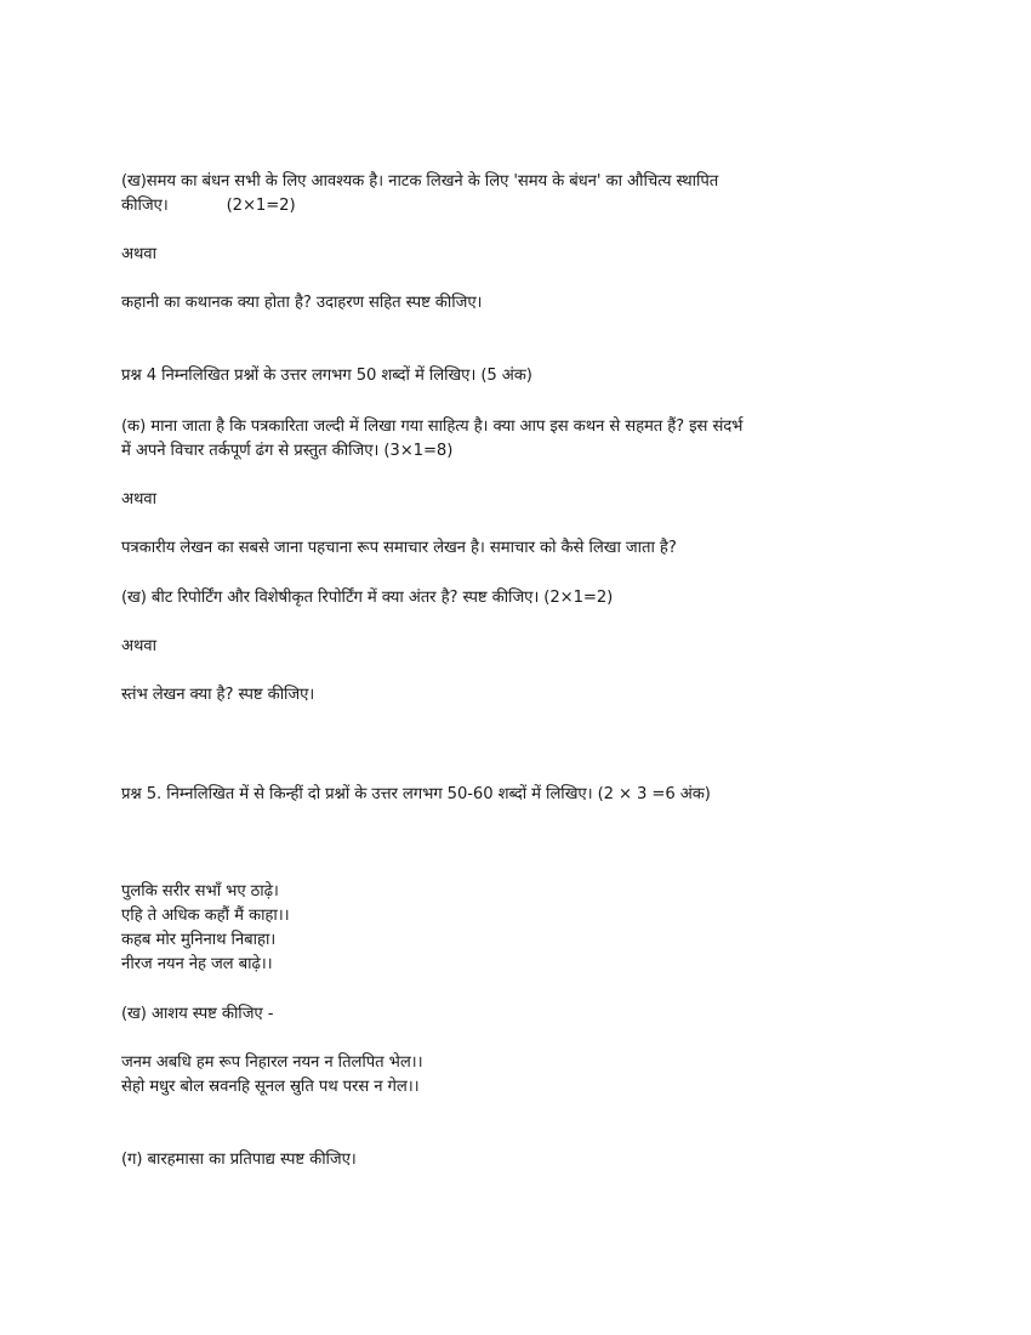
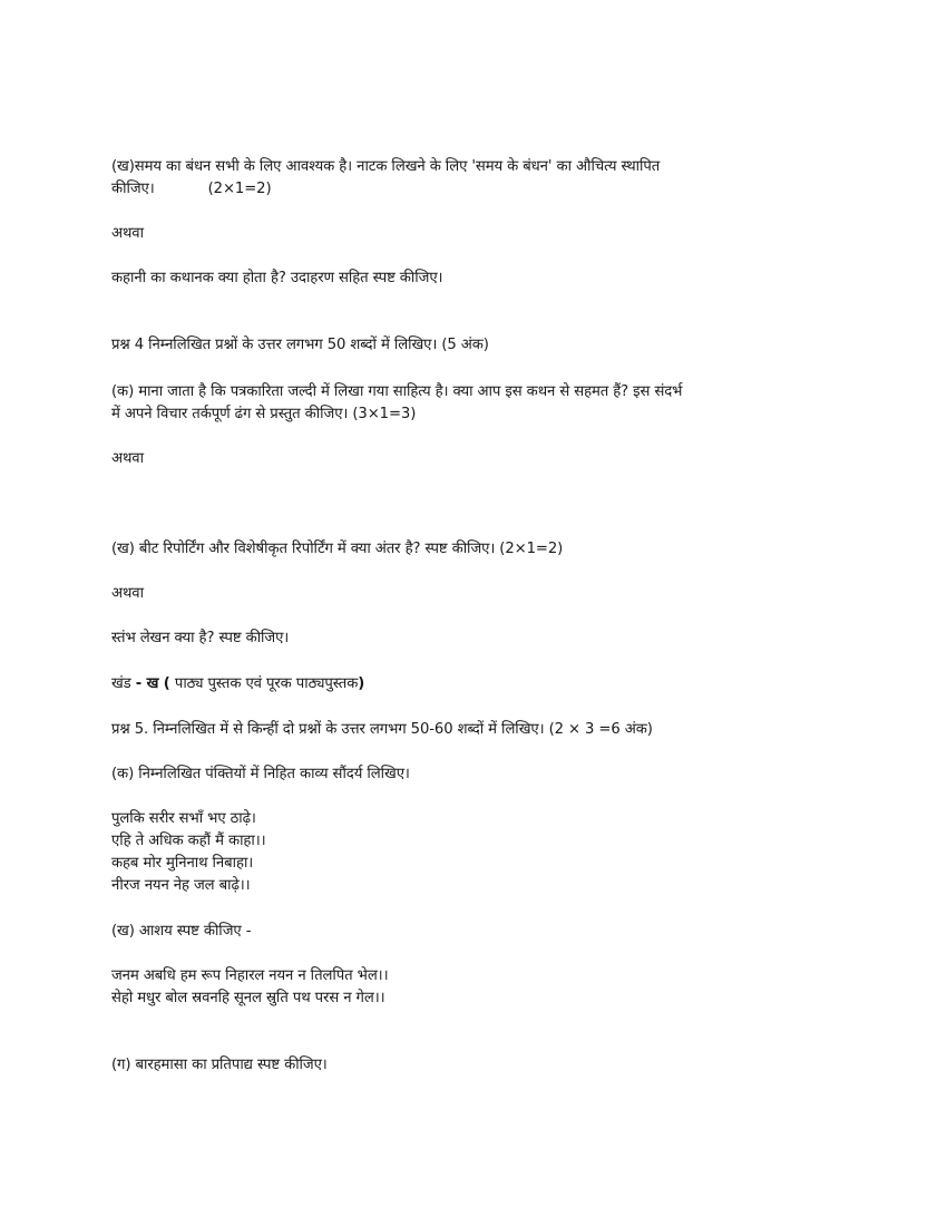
  (ख)समय का बंधन सभी के लिए आवश्यक है। नाटक लिखने के लिए 'समय के बंधन' का औचित्य स्थापित
  कीजिए। (2×1=2)
  अथवा
  कहानी का कथानक क्या होता है? उदाहरण सहित स्पष्ट कीजिए।
  प्रश्न 4 निम्नलिखित प्रश्नों के उत्तर लगभग 50 शब्दों में लिखिए। (5 अंक)
  (क) माना जाता है कि पत्रकारिता जल्दी में लिखा गया साहित्य है। क्या आप इस कथन से सहमत हैं? इस संदर्भ
- में अपने विचार तर्कपूर्ण ढंग से प्रस्तुत कीजिए। (3×1=8)
+ में अपने विचार तर्कपूर्ण ढंग से प्रस्तुत कीजिए। (3×1=3)
  अथवा
- पत्रकारीय लेखन का सबसे जाना पहचाना रूप समाचार लेखन है। समाचार को कैसे लिखा जाता है?
  (ख) बीट रिपोर्टिंग और विशेषीकृत रिपोर्टिंग में क्या अंतर है? स्पष्ट कीजिए। (2×1=2)
  अथवा
  स्तंभ लेखन क्या है? स्पष्ट कीजिए।
+ खंड - ख ( पाठ्य पुस्तक एवं पूरक पाठ्यपुस्तक)
  प्रश्न 5. निम्नलिखित में से किन्हीं दो प्रश्नों के उत्तर लगभग 50-60 शब्दों में लिखिए। (2 × 3 =6 अंक)
+ (क) निम्नलिखित पंक्तियों में निहित काव्य सौंदर्य लिखिए।
  पुलकि सरीर सभाँ भए ठाढ़े।
  एहि ते अधिक कहौं मैं काहा।।
  कहब मोर मुनिनाथ निबाहा।
  नीरज नयन नेह जल बाढ़े।।
  (ख) आशय स्पष्ट कीजिए -
  जनम अबधि हम रूप निहारल नयन न तिलपित भेल।।
  सेहो मधुर बोल स्रवनहि सूनल स्रुति पथ परस न गेल।।
  (ग) बारहमासा का प्रतिपाद्य स्पष्ट कीजिए।
